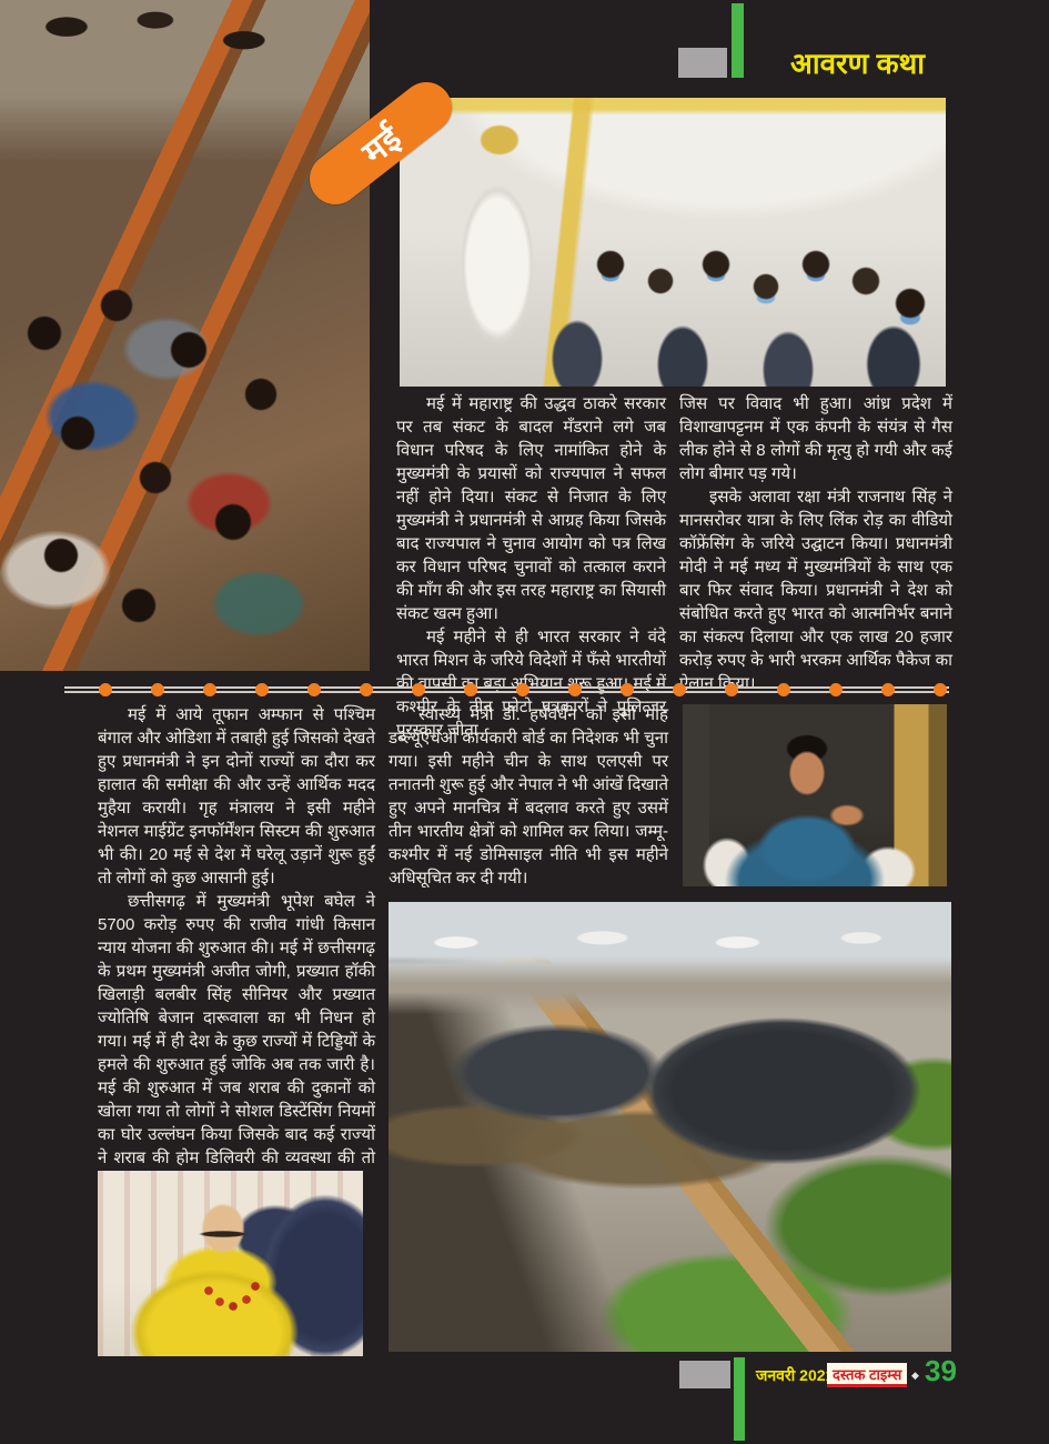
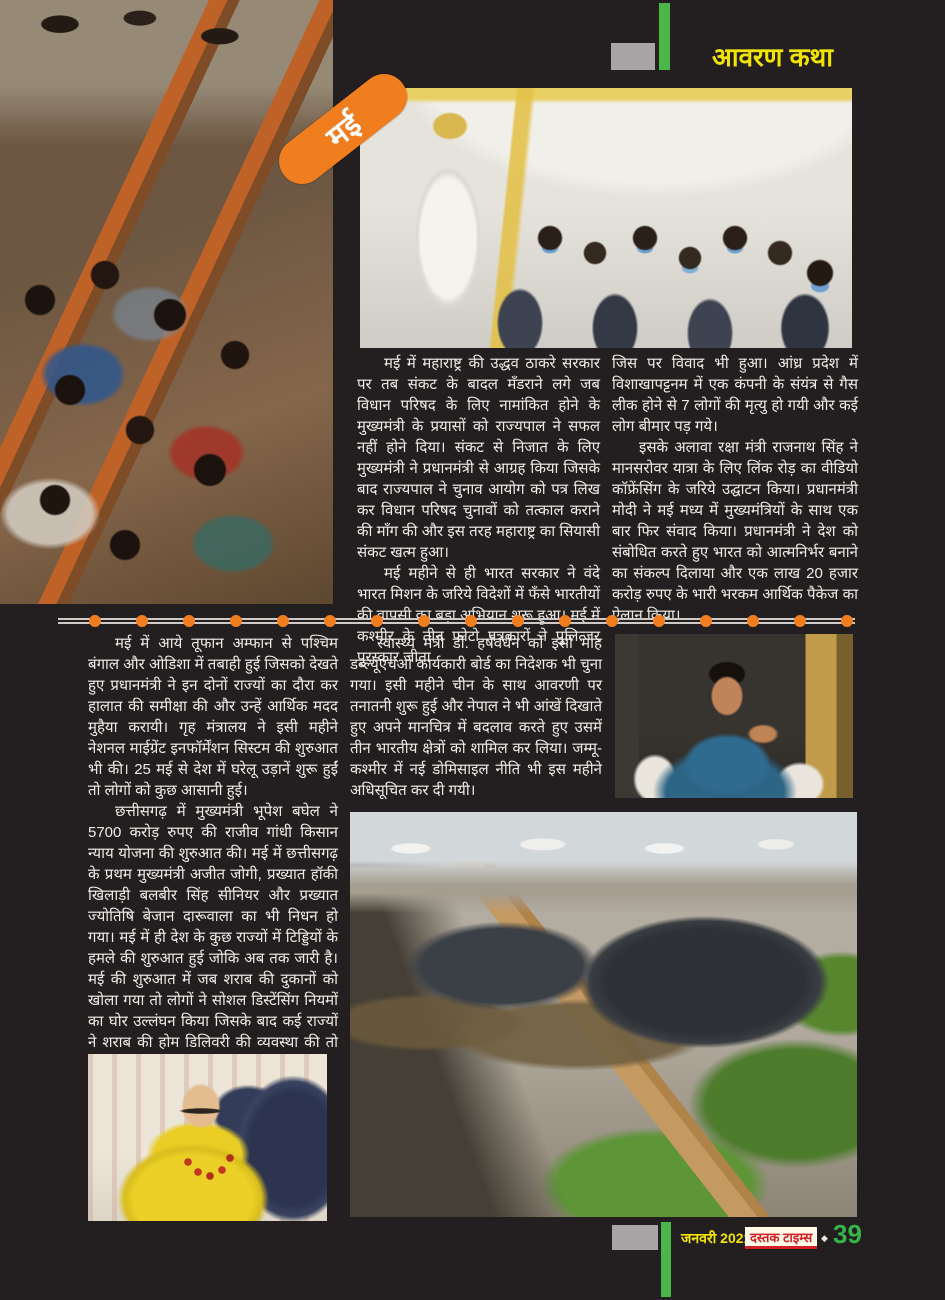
  आवरण कथा
  मई में महाराष्ट्र की उद्धव ठाकरे सरकार पर तब संकट के बादल मँडराने लगे जब विधान परिषद के लिए नामांकित होने के मुख्यमंत्री के प्रयासों को राज्यपाल ने सफल नहीं होने दिया। संकट से निजात के लिए मुख्यमंत्री ने प्रधानमंत्री से आग्रह किया जिसके बाद राज्यपाल ने चुनाव आयोग को पत्र लिख कर विधान परिषद चुनावों को तत्काल कराने की माँग की और इस तरह महाराष्ट्र का सियासी संकट खत्म हुआ।
  मई महीने से ही भारत सरकार ने वंदे भारत मिशन के जरिये विदेशों में फँसे भारतीयों कश्मीर के तीन फोटो पत्रकारों ने पुलित्जर पुरस्कार जीता
- जिस पर विवाद भी हुआ। आंध्र प्रदेश में विशाखापट्टनम में एक कंपनी के संयंत्र से गैस लीक होने से 8 लोगों की मृत्यु हो गयी और कई लोग बीमार पड़ गये।
+ जिस पर विवाद भी हुआ। आंध्र प्रदेश में विशाखापट्टनम में एक कंपनी के संयंत्र से गैस लीक होने से 7 लोगों की मृत्यु हो गयी और कई लोग बीमार पड़ गये।
  इसके अलावा रक्षा मंत्री राजनाथ सिंह ने मानसरोवर यात्रा के लिए लिंक रोड़ का वीडियो कॉफ्रेंसिंग के जरिये उद्घाटन किया। प्रधानमंत्री मोदी ने मई मध्य में मुख्यमंत्रियों के साथ एक बार फिर संवाद किया। प्रधानमंत्री ने देश को संबोधित करते हुए भारत को आत्मनिर्भर बनाने का संकल्प दिलाया और एक लाख 20 हजार करोड़ रुपए के भारी भरकम आर्थिक पैकेज का
- मई में आये तूफान अम्फान से पश्चिम बंगाल और ओडिशा में तबाही हुई जिसको देखते हुए प्रधानमंत्री ने इन दोनों राज्यों का दौरा कर हालात की समीक्षा की और उन्हें आर्थिक मदद मुहैया करायी। गृह मंत्रालय ने इसी महीने नेशनल माईग्रेंट इनफॉर्मेंशन सिस्टम की शुरुआत भी की। 20 मई से देश में घरेलू उड़ानें शुरू हुईं तो लोगों को कुछ आसानी हुई।
+ मई में आये तूफान अम्फान से पश्चिम बंगाल और ओडिशा में तबाही हुई जिसको देखते हुए प्रधानमंत्री ने इन दोनों राज्यों का दौरा कर हालात की समीक्षा की और उन्हें आर्थिक मदद मुहैया करायी। गृह मंत्रालय ने इसी महीने नेशनल माईग्रेंट इनफॉर्मेंशन सिस्टम की शुरुआत भी की। 25 मई से देश में घरेलू उड़ानें शुरू हुईं तो लोगों को कुछ आसानी हुई।
  छत्तीसगढ़ में मुख्यमंत्री भूपेश बघेल ने 5700 करोड़ रुपए की राजीव गांधी किसान न्याय योजना की शुरुआत की। मई में छत्तीसगढ़ के प्रथम मुख्यमंत्री अजीत जोगी, प्रख्यात हॉकी खिलाड़ी बलबीर सिंह सीनियर और प्रख्यात ज्योतिषि बेजान दारूवाला का भी निधन हो गया। मई में ही देश के कुछ राज्यों में टिड्डियों के हमले की शुरुआत हुई जोकि अब तक जारी है। मई की शुरुआत में जब शराब की दुकानों को खोला गया तो लोगों ने सोशल डिस्टेंसिंग नियमों का घोर उल्लंघन किया जिसके बाद कई राज्यों ने शराब की होम डिलिवरी की व्यवस्था की तो
- स्वास्थ्य मंत्री डॉ. हर्षवर्धन को इसी माह डब्ल्यूएचओ कार्यकारी बोर्ड का निदेशक भी चुना गया। इसी महीने चीन के साथ एलएसी पर तनातनी शुरू हुई और नेपाल ने भी आंखें दिखाते हुए अपने मानचित्र में बदलाव करते हुए उसमें तीन भारतीय क्षेत्रों को शामिल कर लिया। जम्मू-कश्मीर में नई डोमिसाइल नीति भी इस महीने अधिसूचित कर दी गयी।
+ स्वास्थ्य मंत्री डॉ. हर्षवर्धन को इसी माह डब्ल्यूएचओ कार्यकारी बोर्ड का निदेशक भी चुना गया। इसी महीने चीन के साथ आवरणी पर तनातनी शुरू हुई और नेपाल ने भी आंखें दिखाते हुए अपने मानचित्र में बदलाव करते हुए उसमें तीन भारतीय क्षेत्रों को शामिल कर लिया। जम्मू-कश्मीर में नई डोमिसाइल नीति भी इस महीने अधिसूचित कर दी गयी।
  जनवरी 202
  दस्तक टाइम्स
  ◆
  39
